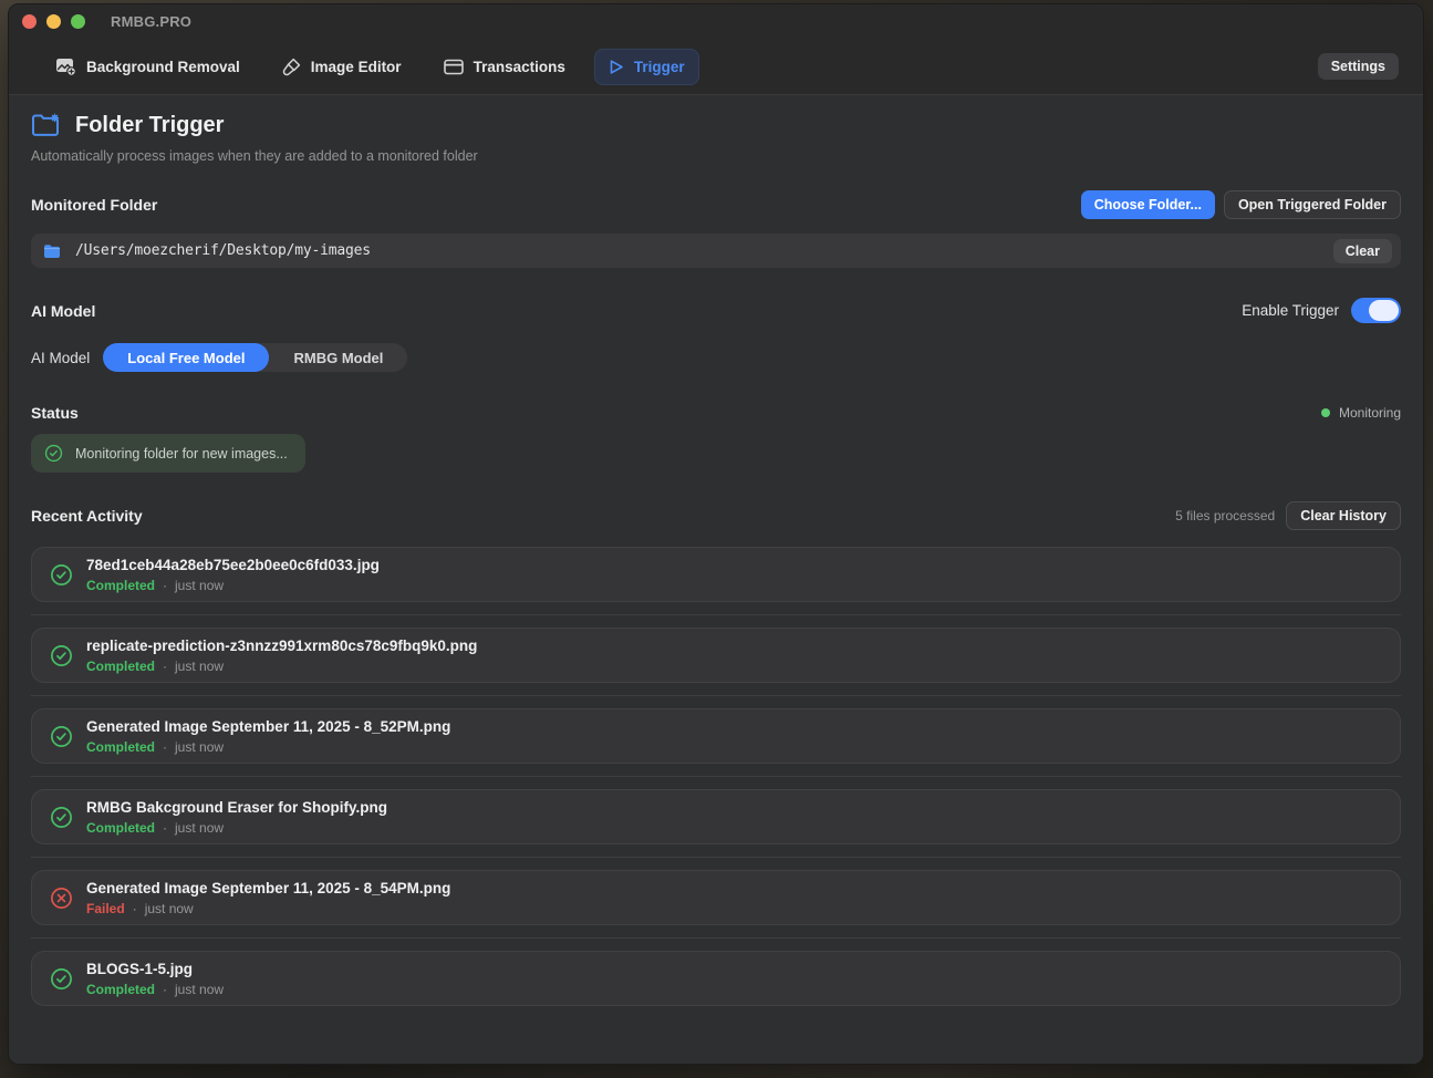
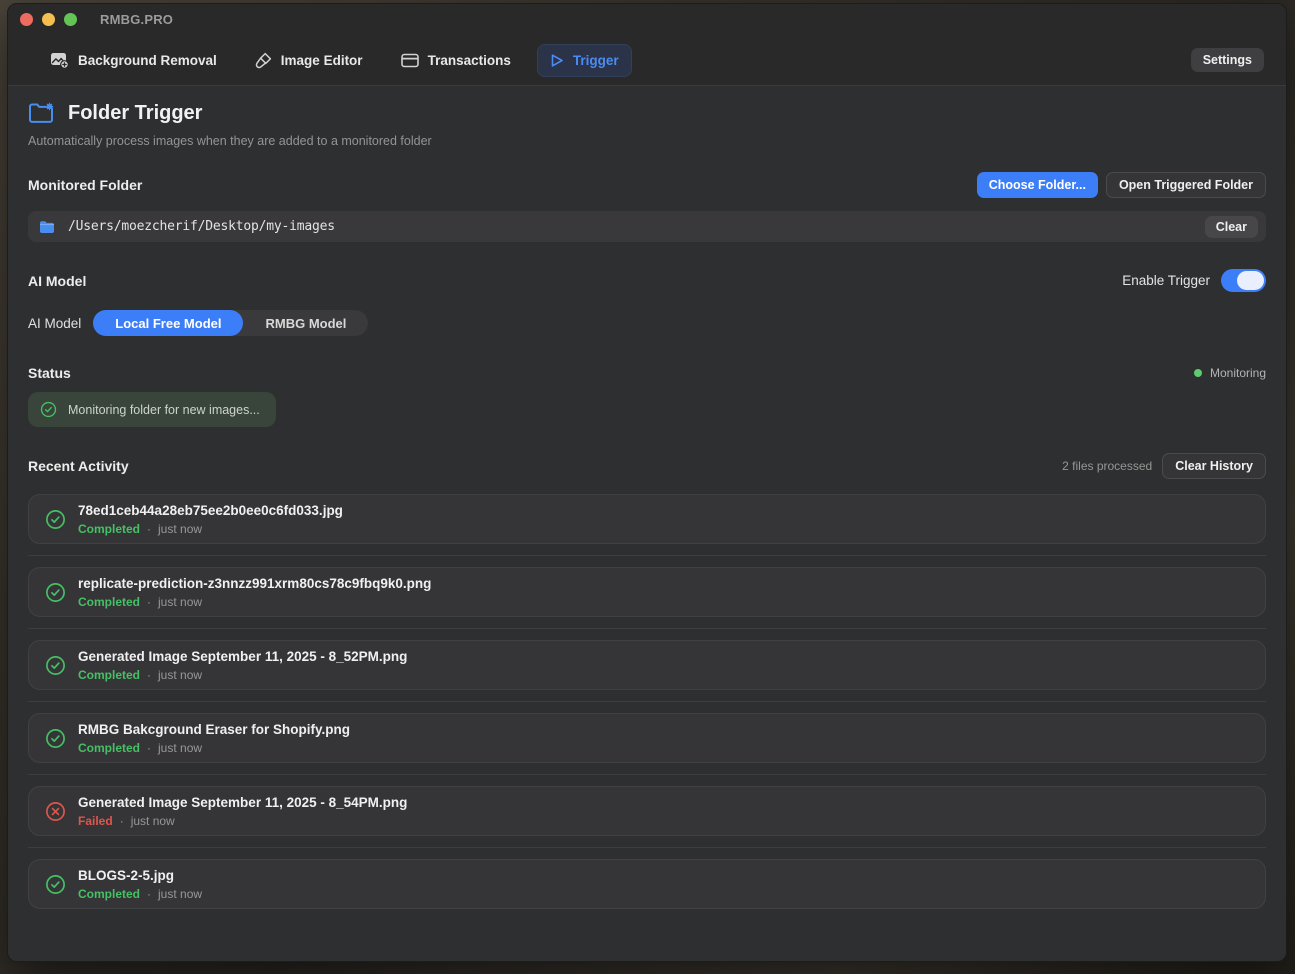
  RMBG.PRO
  Background Removal
  Image Editor
  Transactions
  Trigger
  Settings
  Folder Trigger
  Automatically process images when they are added to a monitored folder
  Monitored Folder
  Choose Folder...
  Open Triggered Folder
  /Users/moezcherif/Desktop/my-images
  Clear
  AI Model
  Enable Trigger
  AI Model
  Local Free Model
  RMBG Model
  Status
  Monitoring
  Monitoring folder for new images...
  Recent Activity
- 5 files processed
+ 2 files processed
  Clear History
  78ed1ceb44a28eb75ee2b0ee0c6fd033.jpg
  Completed
  ·
  just now
  replicate-prediction-z3nnzz991xrm80cs78c9fbq9k0.png
  Completed
  ·
  just now
  Generated Image September 11, 2025 - 8_52PM.png
  Completed
  ·
  just now
  RMBG Bakcground Eraser for Shopify.png
  Completed
  ·
  just now
  Generated Image September 11, 2025 - 8_54PM.png
  Failed
  ·
  just now
- BLOGS-1-5.jpg
+ BLOGS-2-5.jpg
  Completed
  ·
  just now
